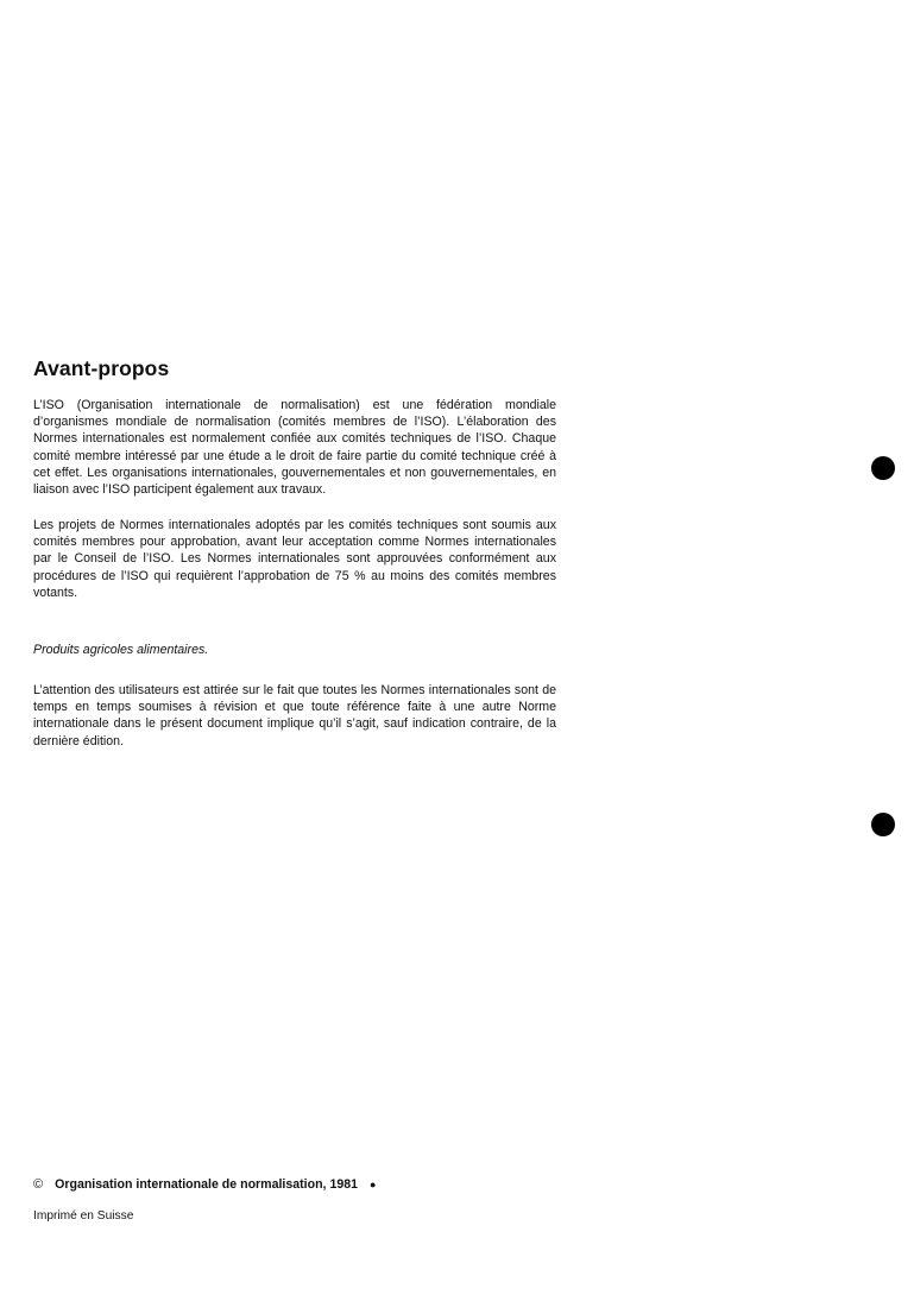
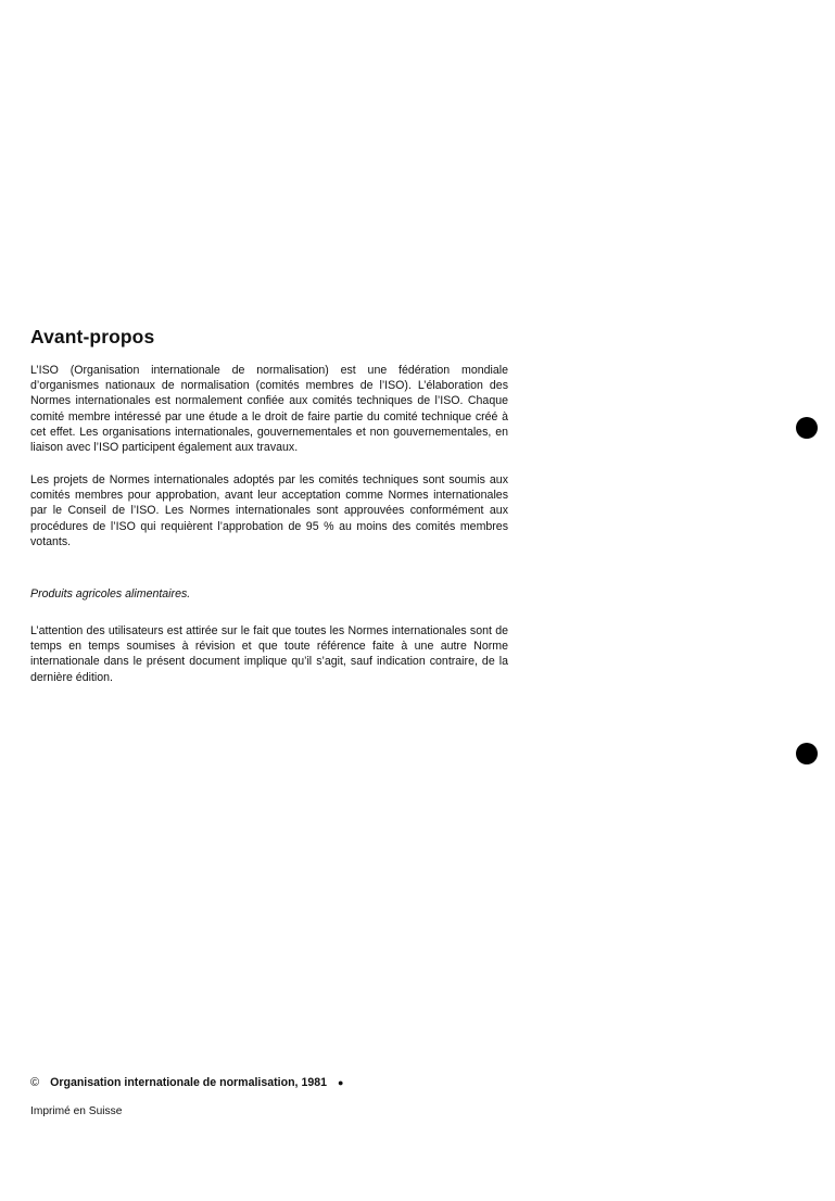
  Avant-propos
- L’ISO (Organisation internationale de normalisation) est une fédération mondiale d’organismes mondiale de normalisation (comités membres de l’ISO). L’élaboration des Normes internationales est normalement confiée aux comités techniques de l’ISO. Chaque comité membre intéressé par une étude a le droit de faire partie du comité technique créé à cet effet. Les organisations internationales, gouvernementales et non gouvernementales, en liaison avec l’ISO participent également aux travaux.
+ L’ISO (Organisation internationale de normalisation) est une fédération mondiale d’organismes nationaux de normalisation (comités membres de l’ISO). L’élaboration des Normes internationales est normalement confiée aux comités techniques de l’ISO. Chaque comité membre intéressé par une étude a le droit de faire partie du comité technique créé à cet effet. Les organisations internationales, gouvernementales et non gouvernementales, en liaison avec l’ISO participent également aux travaux.
- Les projets de Normes internationales adoptés par les comités techniques sont soumis aux comités membres pour approbation, avant leur acceptation comme Normes internationales par le Conseil de l’ISO. Les Normes internationales sont approuvées conformément aux procédures de l’ISO qui requièrent l’approbation de 75 % au moins des comités membres votants.
+ Les projets de Normes internationales adoptés par les comités techniques sont soumis aux comités membres pour approbation, avant leur acceptation comme Normes internationales par le Conseil de l’ISO. Les Normes internationales sont approuvées conformément aux procédures de l’ISO qui requièrent l’approbation de 95 % au moins des comités membres votants.
  Produits agricoles alimentaires.
  L’attention des utilisateurs est attirée sur le fait que toutes les Normes internationales sont de temps en temps soumises à révision et que toute référence faite à une autre Norme internationale dans le présent document implique qu’il s’agit, sauf indication contraire, de la dernière édition.
  ©
  Organisation internationale de normalisation, 1981
  ●
  Imprimé en Suisse
